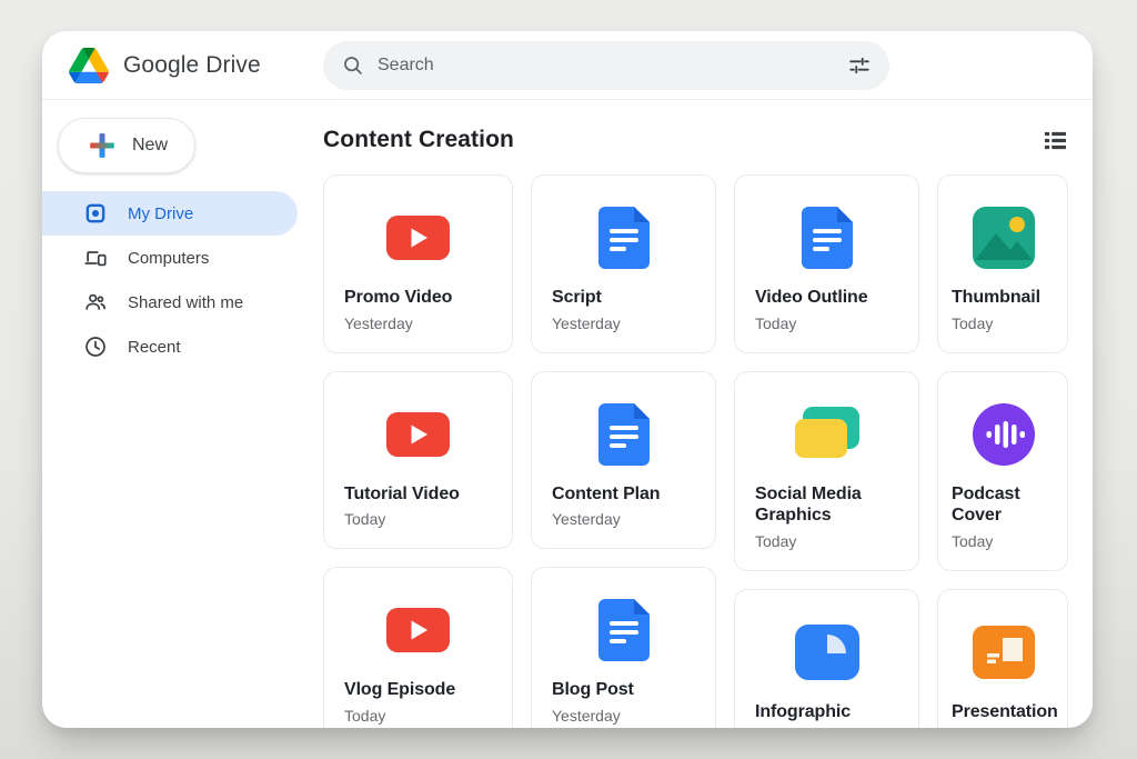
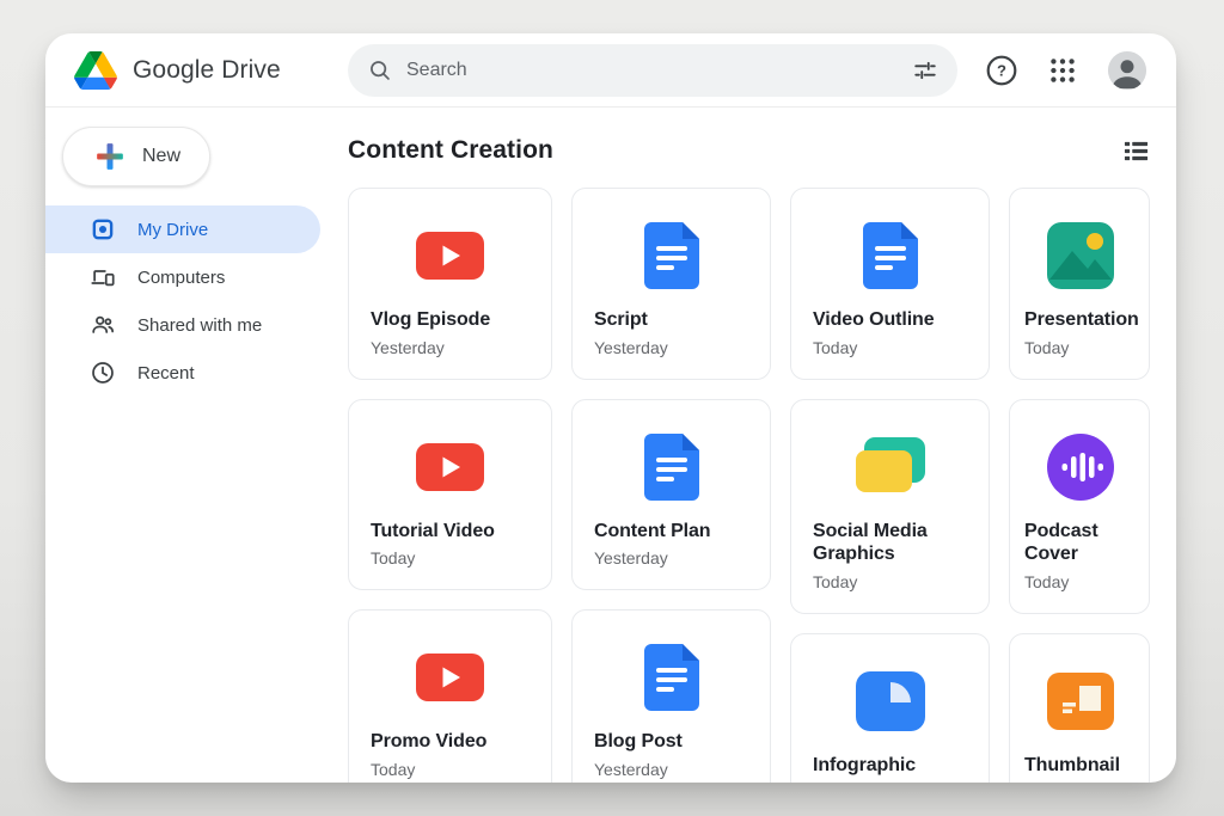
  Google Drive
  Search
+ ?
  New
  My Drive
  Computers
  Shared with me
  Recent
  Content Creation
- Promo Video
+ Vlog Episode
  Yesterday
  Tutorial Video
  Today
- Vlog Episode
+ Promo Video
  Today
  Script
  Yesterday
  Content Plan
  Yesterday
  Blog Post
  Yesterday
  Video Outline
  Today
  Social Media Graphics
  Today
  Infographic
- Thumbnail
+ Presentation
  Today
  Podcast Cover
  Today
- Presentation
+ Thumbnail
